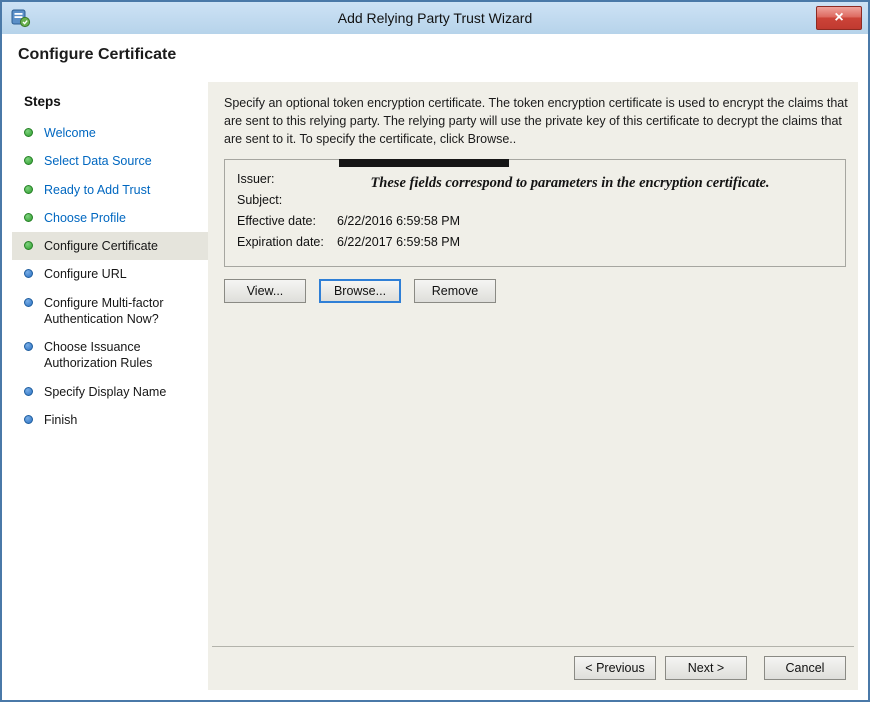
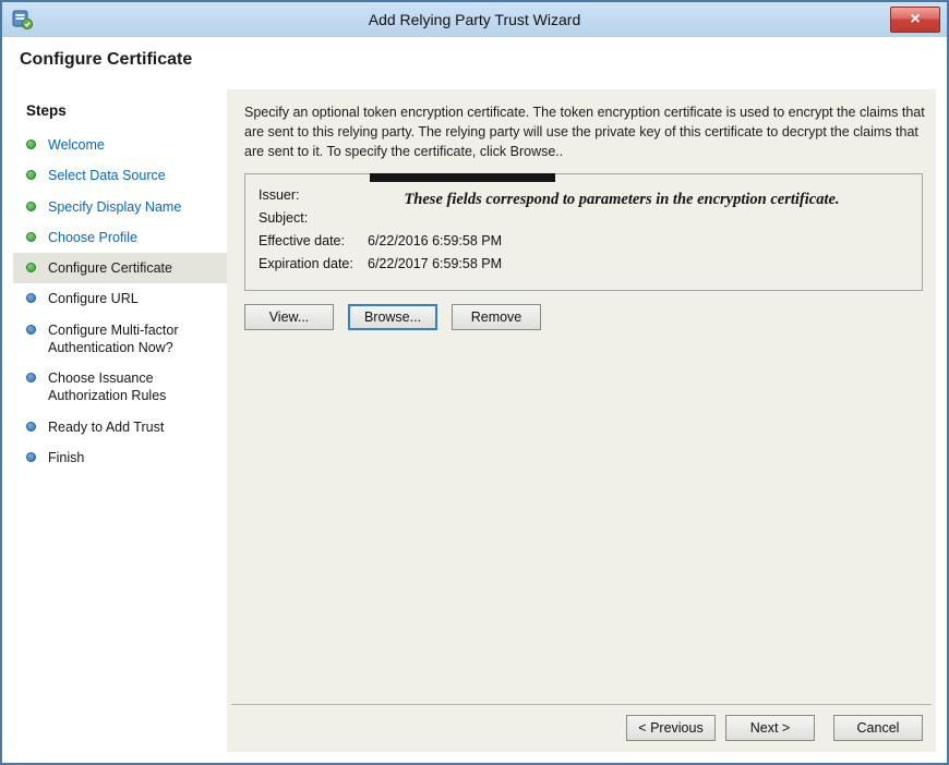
  Add Relying Party Trust Wizard
  ×
  Configure Certificate
  Steps
  Welcome
  Select Data Source
- Ready to Add Trust
+ Specify Display Name
  Choose Profile
  Configure Certificate
  Configure URL
  Configure Multi-factor Authentication Now?
  Choose Issuance Authorization Rules
- Specify Display Name
+ Ready to Add Trust
  Finish
  Specify an optional token encryption certificate. The token encryption certificate is used to encrypt the claims that are sent to this relying party. The relying party will use the private key of this certificate to decrypt the claims that are sent to it. To specify the certificate, click Browse..
  These fields correspond to parameters in the encryption certificate.
  Issuer:
  Subject:
  Effective date:
  6/22/2016 6:59:58 PM
  Expiration date:
  6/22/2017 6:59:58 PM
  View...
  Browse...
  Remove
  < Previous
  Next >
  Cancel
